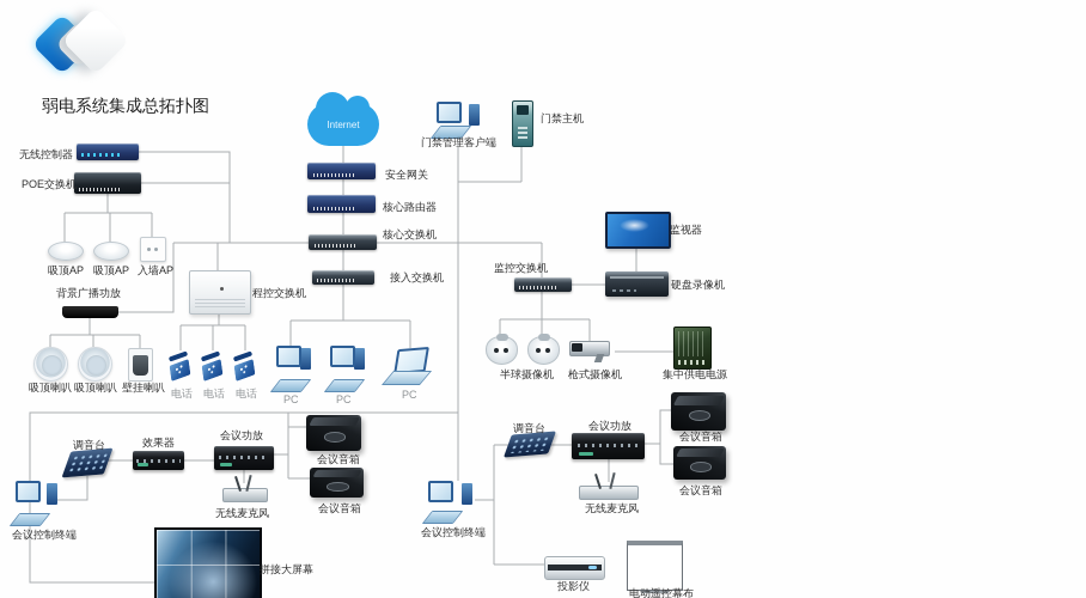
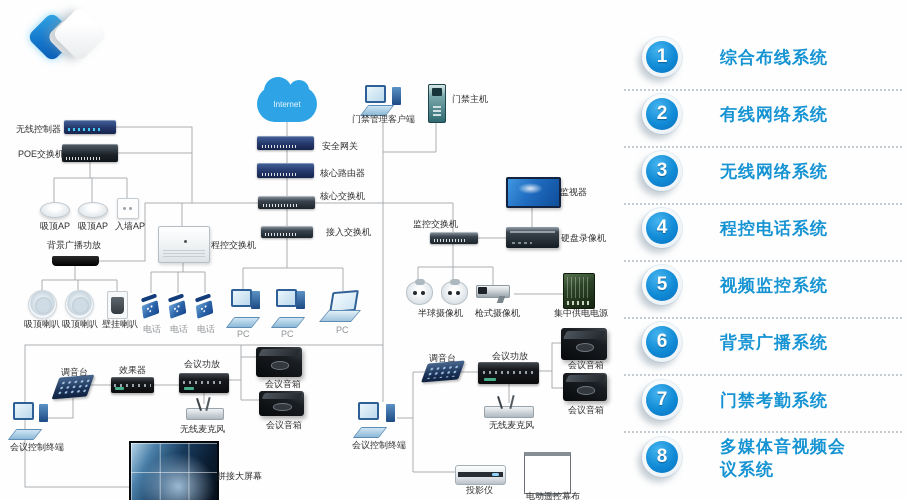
- 弱电系统集成总拓扑图
  Internet
  安全网关
  核心路由器
  核心交换机
  接入交换机
  PC
  PC
  PC
  无线控制器
  POE交换机
  吸顶AP
  吸顶AP
  入墙AP
  背景广播功放
  吸顶喇叭
  吸顶喇叭
  壁挂喇叭
  程控交换机
  电话
  电话
  电话
  门禁管理客户端
  门禁主机
  监视器
  监控交换机
  硬盘录像机
  半球摄像机
  枪式摄像机
  集中供电电源
  会议控制终端
  调音台
  效果器
  会议功放
  无线麦克风
  会议音箱
  会议音箱
  拼接大屏幕
  会议控制终端
  调音台
  会议功放
  无线麦克风
  会议音箱
  会议音箱
  投影仪
  电动遥控幕布
+ 1
+ 综合布线系统
+ 2
+ 有线网络系统
+ 3
+ 无线网络系统
+ 4
+ 程控电话系统
+ 5
+ 视频监控系统
+ 6
+ 背景广播系统
+ 7
+ 门禁考勤系统
+ 8
+ 多媒体音视频会议系统
